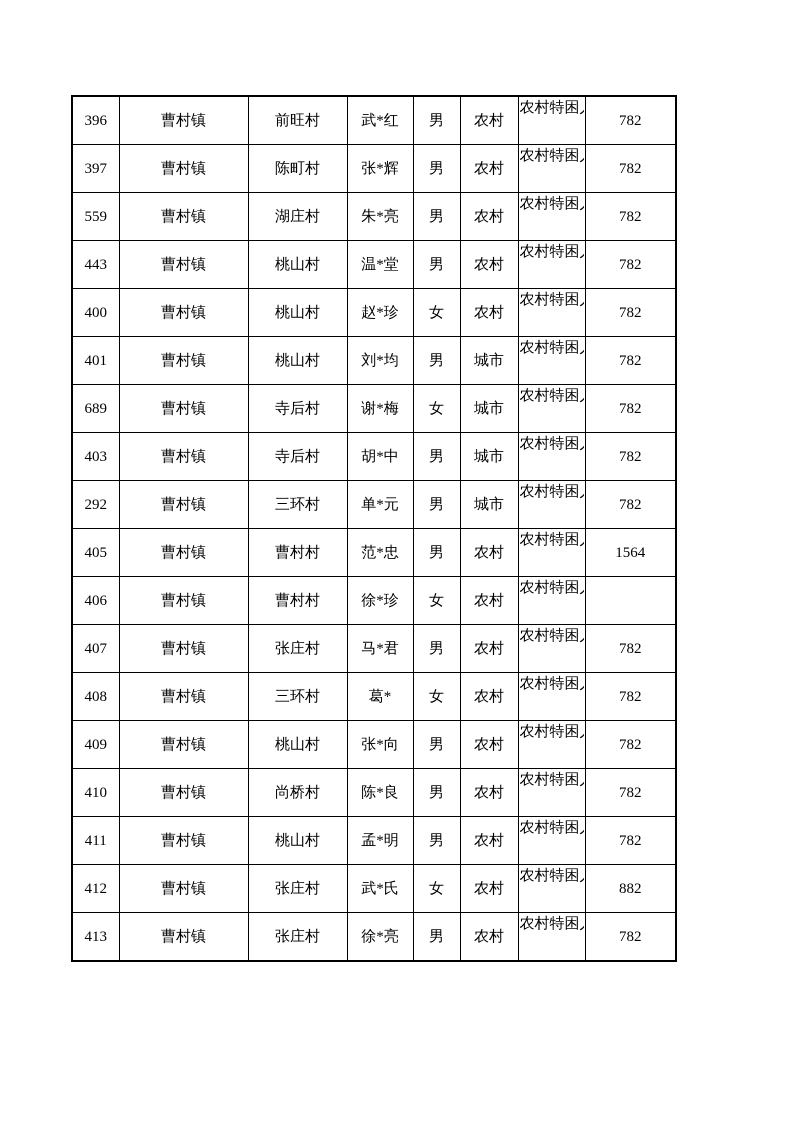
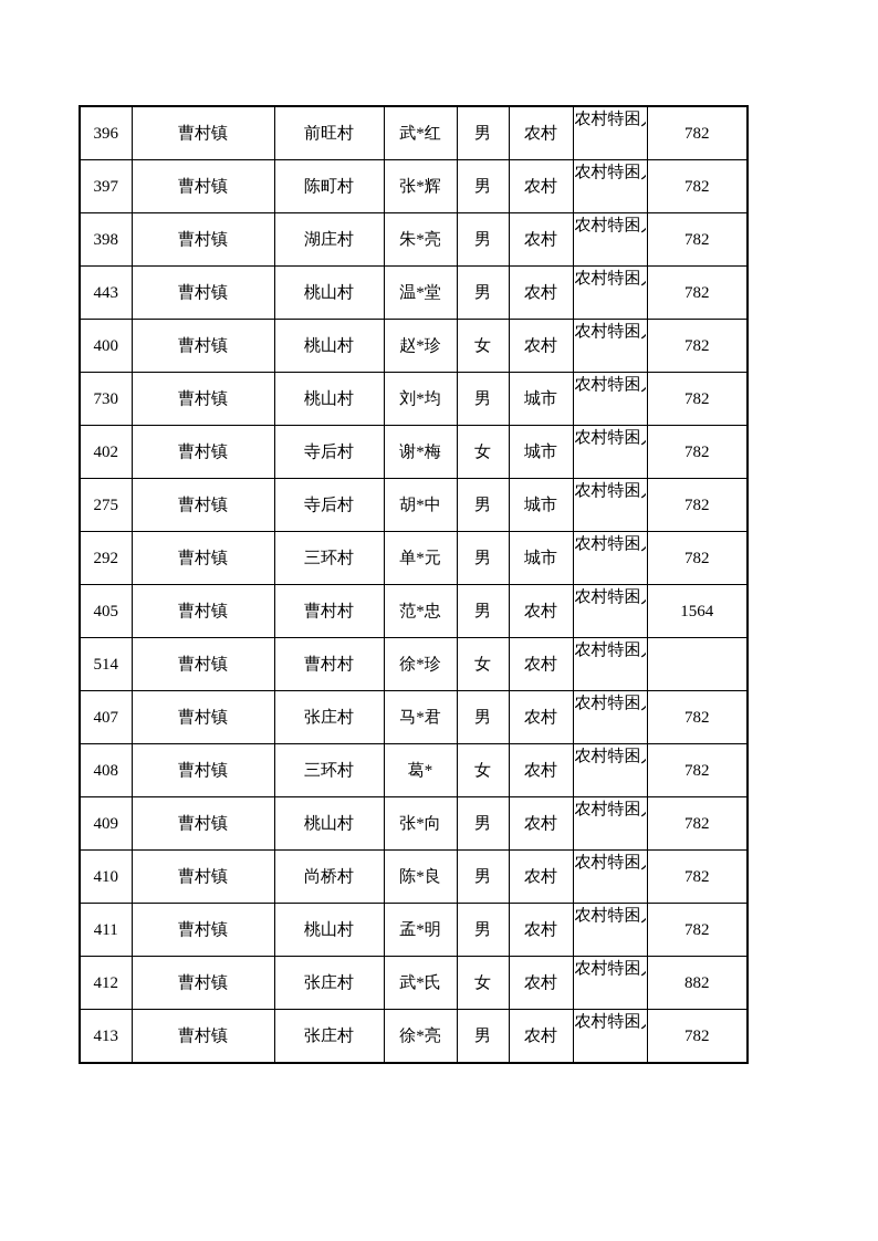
  396	曹村镇	前旺村	武*红	男	农村	农村特困	782
  397	曹村镇	陈町村	张*辉	男	农村	农村特困	782
- 559	曹村镇	湖庄村	朱*亮	男	农村	农村特困	782
+ 398	曹村镇	湖庄村	朱*亮	男	农村	农村特困	782
  443	曹村镇	桃山村	温*堂	男	农村	农村特困	782
  400	曹村镇	桃山村	赵*珍	女	农村	农村特困	782
- 401	曹村镇	桃山村	刘*均	男	城市	农村特困	782
+ 730	曹村镇	桃山村	刘*均	男	城市	农村特困	782
- 689	曹村镇	寺后村	谢*梅	女	城市	农村特困	782
+ 402	曹村镇	寺后村	谢*梅	女	城市	农村特困	782
- 403	曹村镇	寺后村	胡*中	男	城市	农村特困	782
+ 275	曹村镇	寺后村	胡*中	男	城市	农村特困	782
  292	曹村镇	三环村	单*元	男	城市	农村特困	782
  405	曹村镇	曹村村	范*忠	男	农村	农村特困	1564
- 406	曹村镇	曹村村	徐*珍	女	农村	农村特困
+ 514	曹村镇	曹村村	徐*珍	女	农村	农村特困
  407	曹村镇	张庄村	马*君	男	农村	农村特困	782
  408	曹村镇	三环村	葛*	女	农村	农村特困	782
  409	曹村镇	桃山村	张*向	男	农村	农村特困	782
  410	曹村镇	尚桥村	陈*良	男	农村	农村特困	782
  411	曹村镇	桃山村	孟*明	男	农村	农村特困	782
  412	曹村镇	张庄村	武*氏	女	农村	农村特困	882
  413	曹村镇	张庄村	徐*亮	男	农村	农村特困	782
